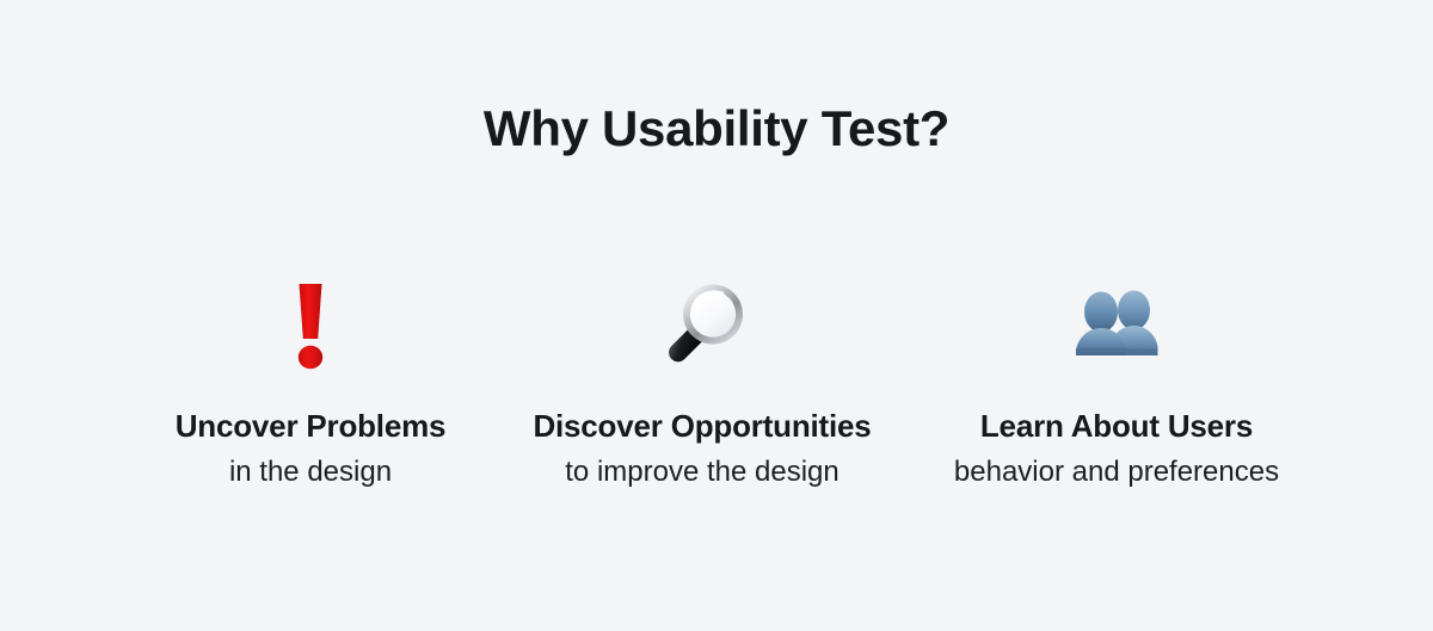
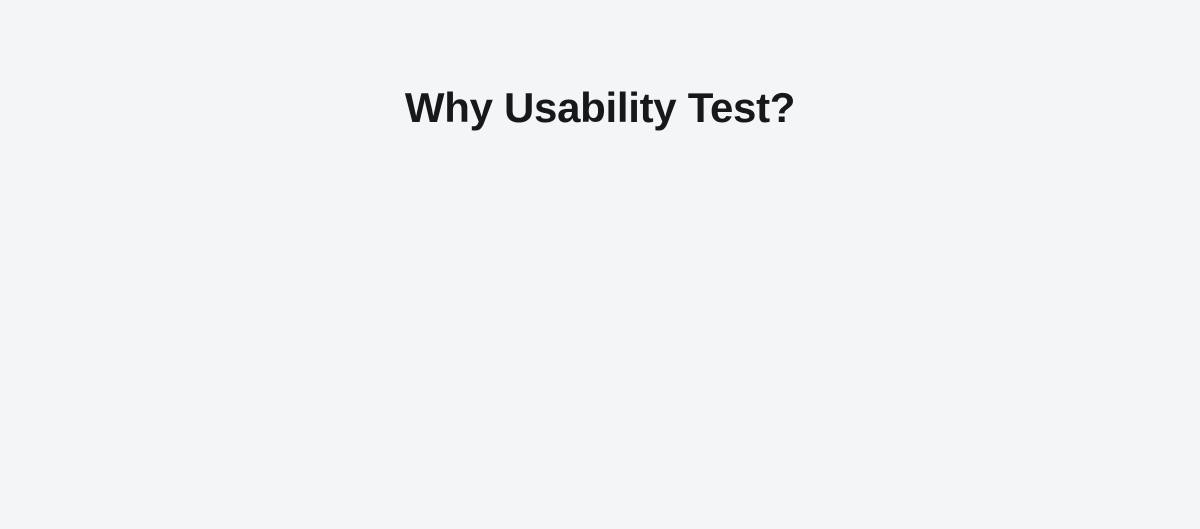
  Why Usability Test?
- Uncover Problems
- in the design
- Discover Opportunities
- to improve the design
- Learn About Users
- behavior and preferences
